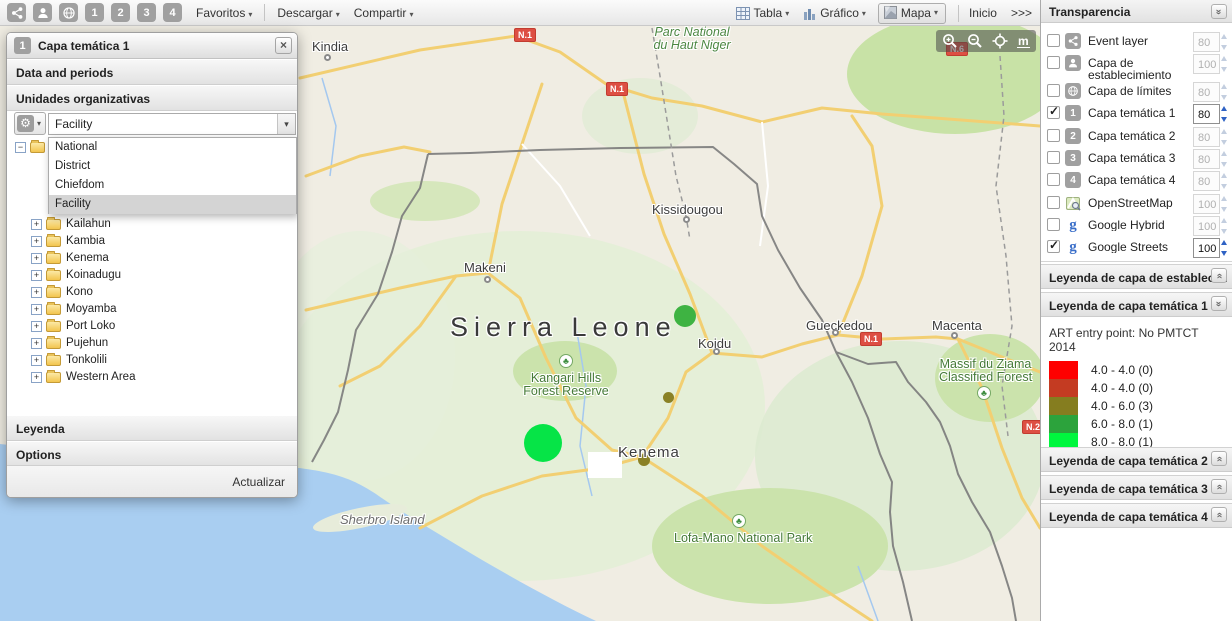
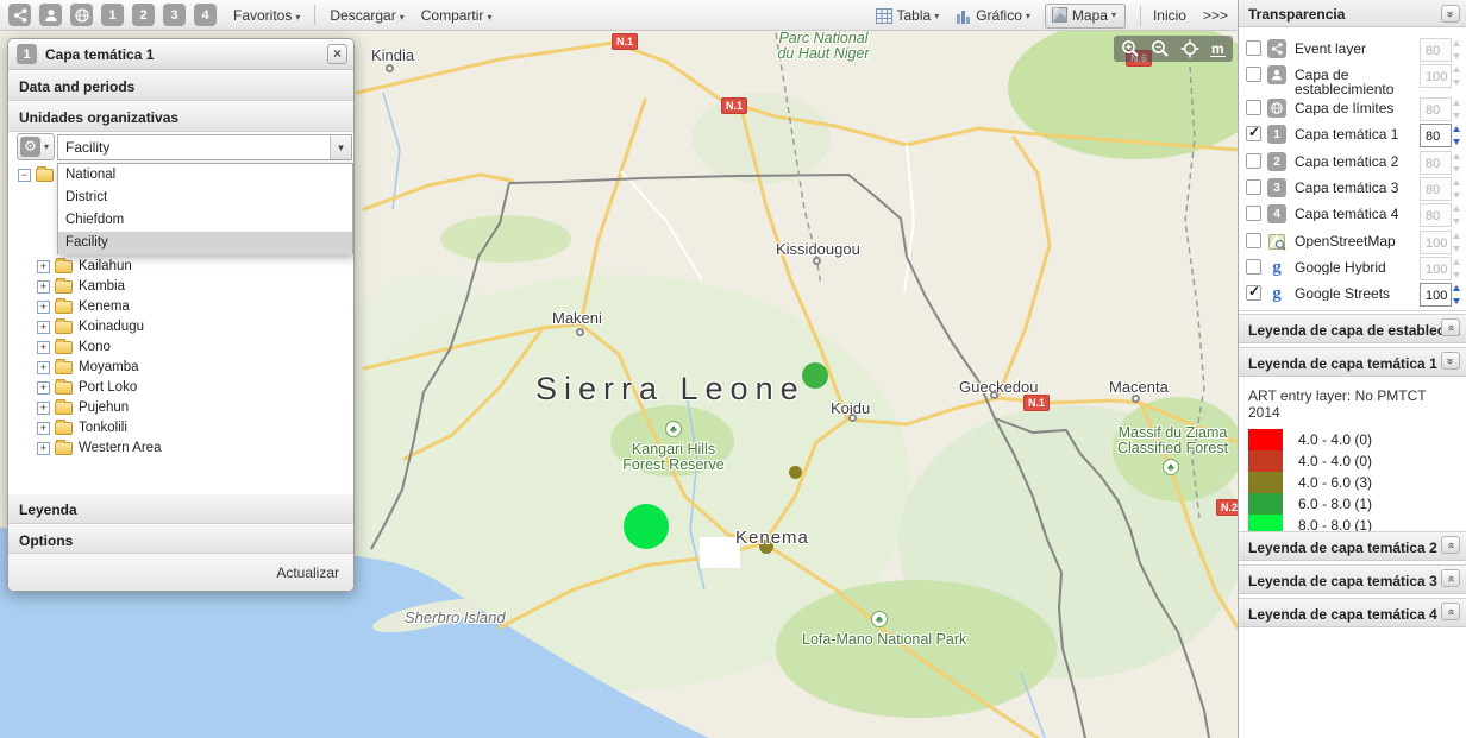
  Kindia
  Parc National
  du Haut Niger
  N.1
  N.1
  N.6
  Makeni
  Kissidougou
  Sierra Leone
  Koidu
  ♣
  Kangari Hills
  Forest Reserve
  Kenema
  Gueckedou
  N.1
  Macenta
  Massif du Ziama
  Classified Forest
  ♣
  N.2
  Sherbro Island
  ♣
  Lofa-Mano National Park
  m
  1
  2
  3
  4
  Favoritos ▾
  Descargar ▾
  Compartir ▾
  Tabla
  ▾
  Gráfico
  ▾
  Mapa
  ▾
  Inicio
  >>>
  1
  Capa temática 1
  ×
  Data and periods
  Unidades organizativas
  ⚙
  ▾
  Facility
  ▾
  −
  +
  Kailahun
  +
  Kambia
  +
  Kenema
  +
  Koinadugu
  +
  Kono
  +
  Moyamba
  +
  Port Loko
  +
  Pujehun
  +
  Tonkolili
  +
  Western Area
  National
  District
  Chiefdom
  Facility
  Leyenda
  Options
  Actualizar
  Transparencia
  Event layer
  80
  Capa de establecimiento
  100
  Capa de límites
  80
  ✓
  1
  Capa temática 1
  80
  2
  Capa temática 2
  80
  3
  Capa temática 3
  80
  4
  Capa temática 4
  80
  OpenStreetMap
  100
  g
  Google Hybrid
  100
  ✓
  g
  Google Streets
  100
  Leyenda de capa de estable
  Leyenda de capa temática 1
- ART entry point: No PMTCT
+ ART entry layer: No PMTCT
  2014
  4.0 - 4.0 (0)
  4.0 - 4.0 (0)
  4.0 - 6.0 (3)
  6.0 - 8.0 (1)
  8.0 - 8.0 (1)
  Leyenda de capa temática 2
  Leyenda de capa temática 3
  Leyenda de capa temática 4
